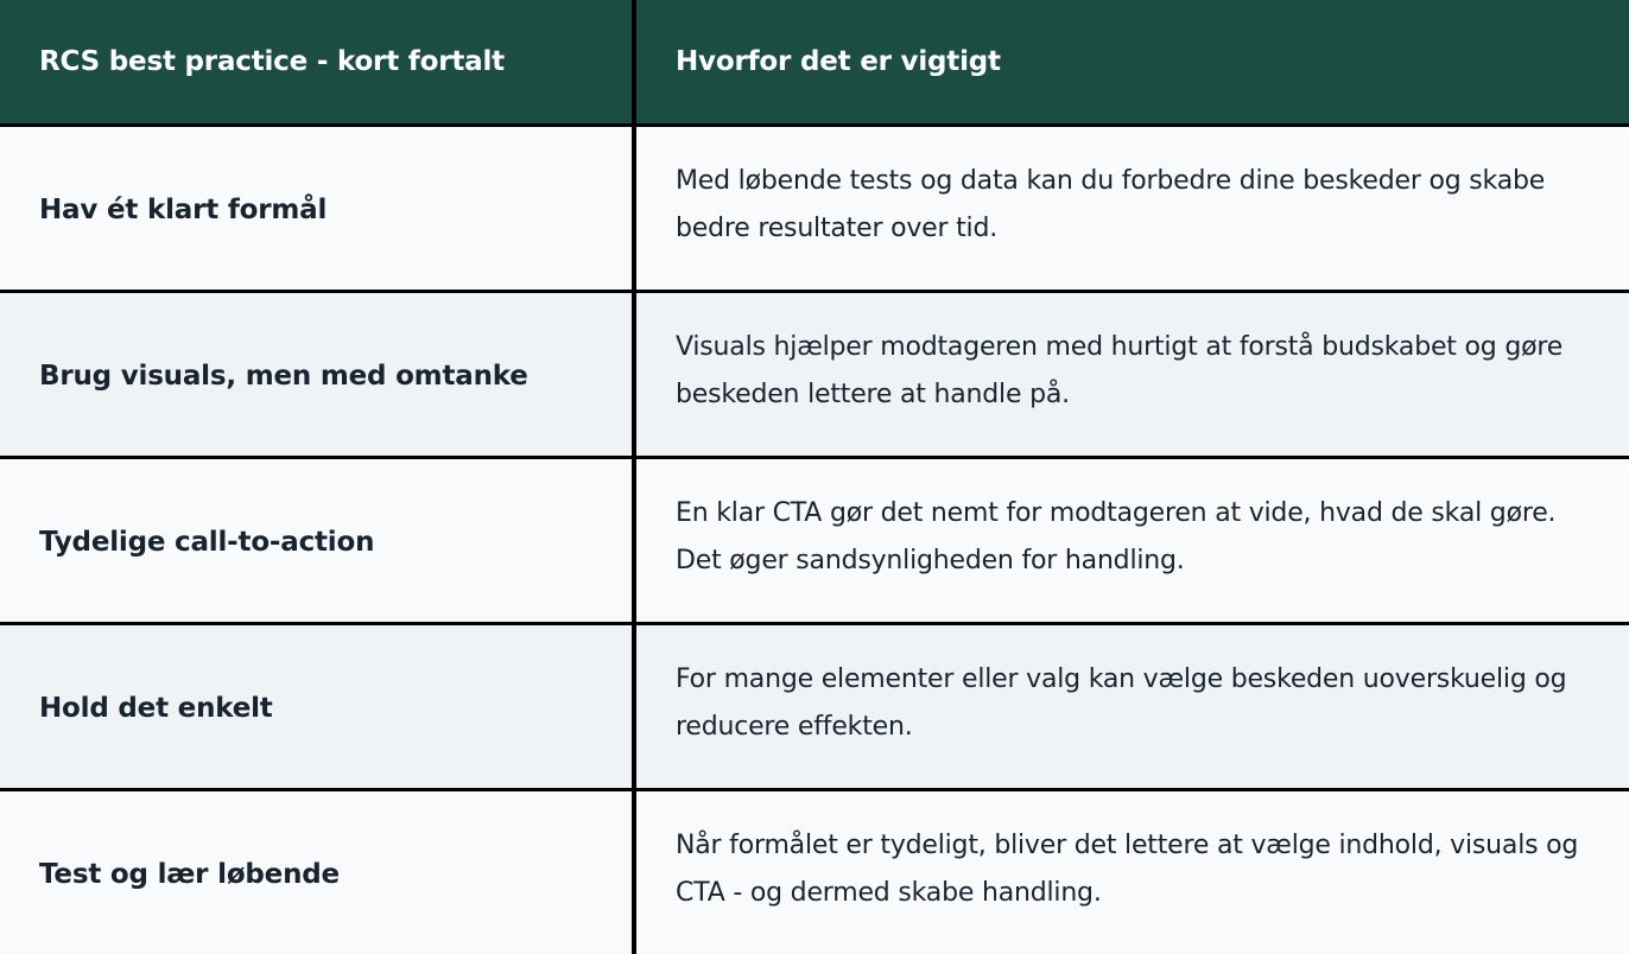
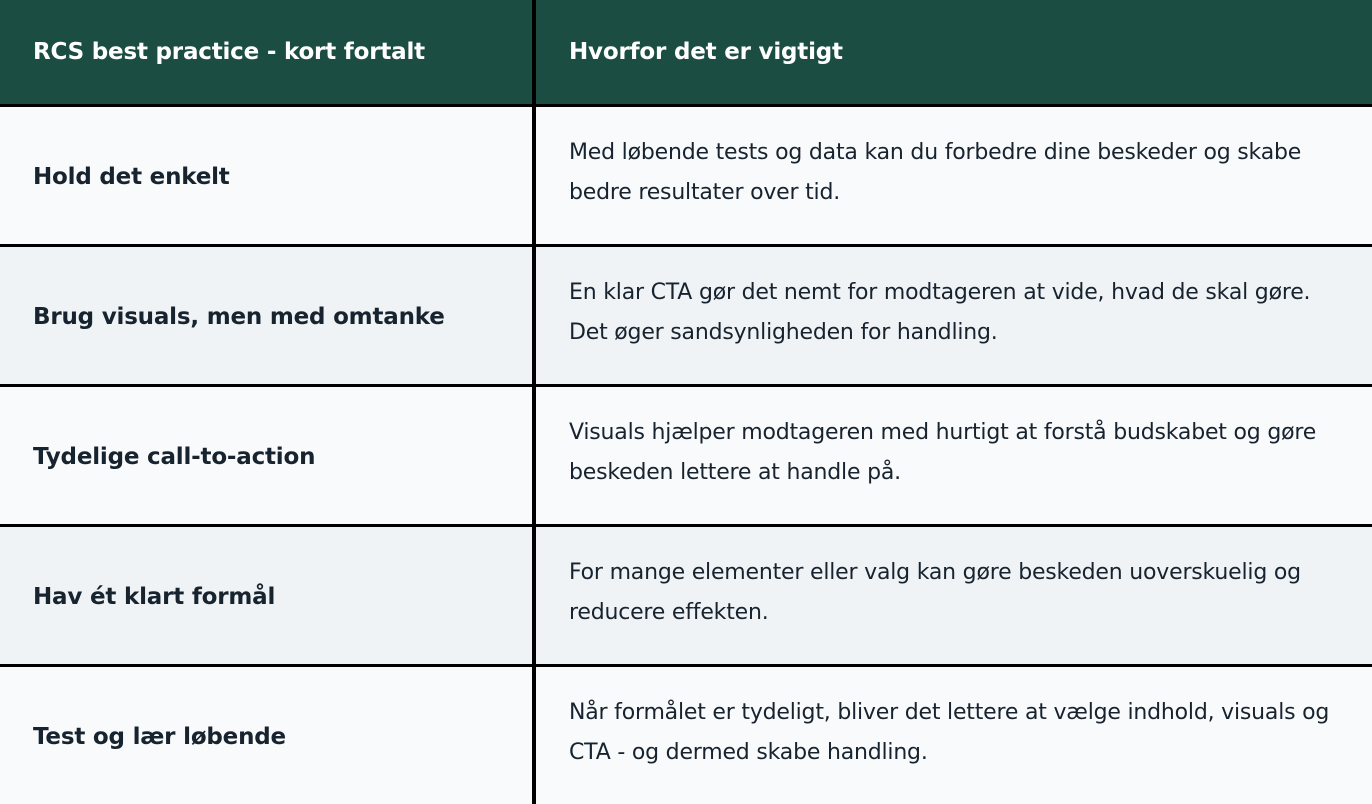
  RCS best practice - kort fortalt
  Hvorfor det er vigtigt
- Hav ét klart formål
+ Hold det enkelt
  Med løbende tests og data kan du forbedre dine beskeder og skabe bedre resultater over tid.
  Brug visuals, men med omtanke
- Visuals hjælper modtageren med hurtigt at forstå budskabet og gøre beskeden lettere at handle på.
+ En klar CTA gør det nemt for modtageren at vide, hvad de skal gøre. Det øger sandsynligheden for handling.
  Tydelige call-to-action
- En klar CTA gør det nemt for modtageren at vide, hvad de skal gøre. Det øger sandsynligheden for handling.
+ Visuals hjælper modtageren med hurtigt at forstå budskabet og gøre beskeden lettere at handle på.
- Hold det enkelt
+ Hav ét klart formål
- For mange elementer eller valg kan vælge beskeden uoverskuelig og reducere effekten.
+ For mange elementer eller valg kan gøre beskeden uoverskuelig og reducere effekten.
  Test og lær løbende
  Når formålet er tydeligt, bliver det lettere at vælge indhold, visuals og CTA - og dermed skabe handling.
